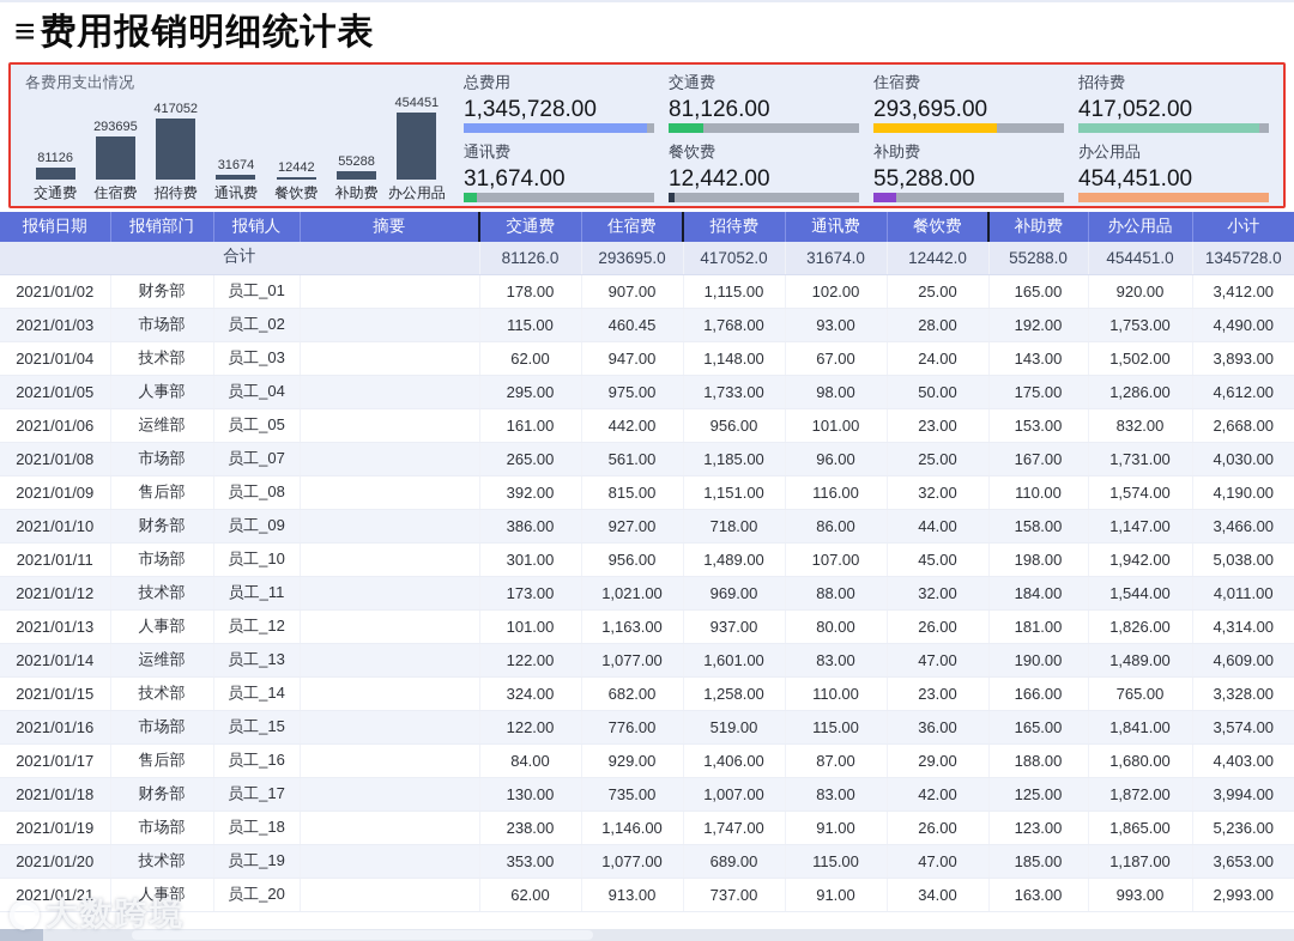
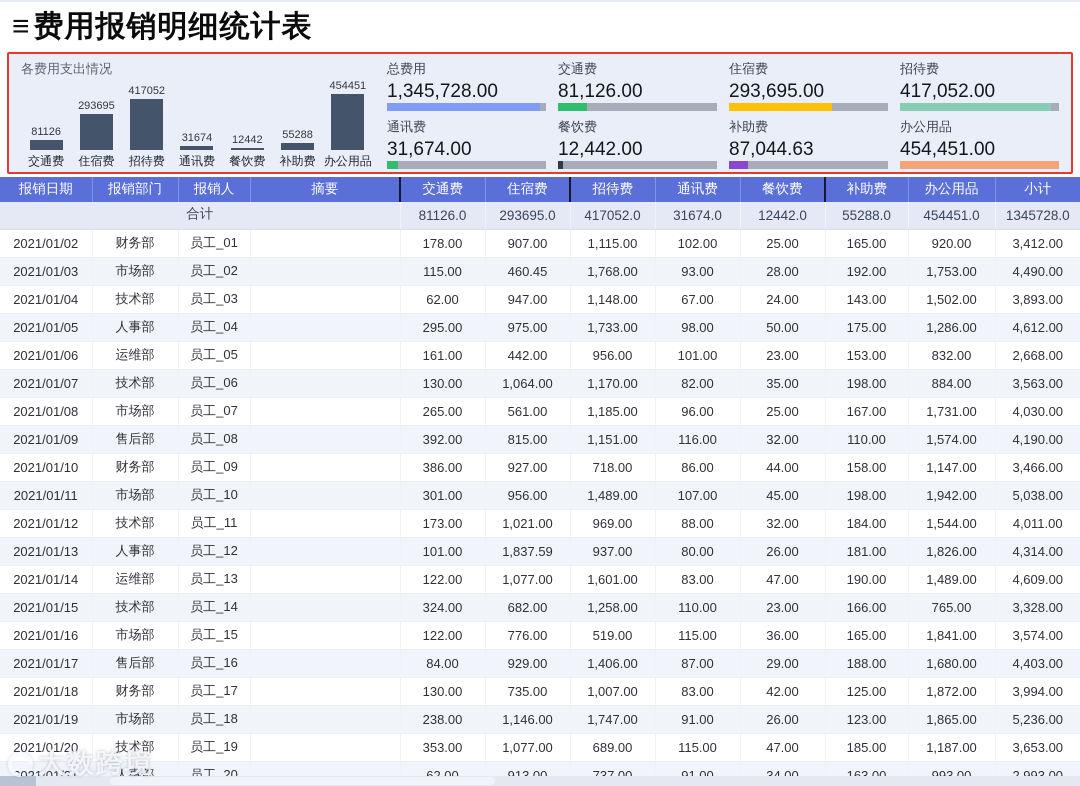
  ≡
  费用报销明细统计表
  各费用支出情况
  81126
  交通费
  293695
  住宿费
  417052
  招待费
  31674
  通讯费
  12442
  餐饮费
  55288
  补助费
  454451
  办公用品
  总费用
  1,345,728.00
  交通费
  81,126.00
  住宿费
  293,695.00
  招待费
  417,052.00
  通讯费
  31,674.00
  餐饮费
  12,442.00
  补助费
- 55,288.00
+ 87,044.63
  办公用品
  454,451.00
  报销日期	报销部门	报销人	摘要	交通费	住宿费	招待费	通讯费	餐饮费	补助费	办公用品	小计
  合计	81126.0	293695.0	417052.0	31674.0	12442.0	55288.0	454451.0	1345728.0
  2021/01/02	财务部	员工_01		178.00	907.00	1,115.00	102.00	25.00	165.00	920.00	3,412.00
  2021/01/03	市场部	员工_02		115.00	460.45	1,768.00	93.00	28.00	192.00	1,753.00	4,490.00
  2021/01/04	技术部	员工_03		62.00	947.00	1,148.00	67.00	24.00	143.00	1,502.00	3,893.00
  2021/01/05	人事部	员工_04		295.00	975.00	1,733.00	98.00	50.00	175.00	1,286.00	4,612.00
  2021/01/06	运维部	员工_05		161.00	442.00	956.00	101.00	23.00	153.00	832.00	2,668.00
+ 2021/01/07	技术部	员工_06		130.00	1,064.00	1,170.00	82.00	35.00	198.00	884.00	3,563.00
  2021/01/08	市场部	员工_07		265.00	561.00	1,185.00	96.00	25.00	167.00	1,731.00	4,030.00
  2021/01/09	售后部	员工_08		392.00	815.00	1,151.00	116.00	32.00	110.00	1,574.00	4,190.00
  2021/01/10	财务部	员工_09		386.00	927.00	718.00	86.00	44.00	158.00	1,147.00	3,466.00
  2021/01/11	市场部	员工_10		301.00	956.00	1,489.00	107.00	45.00	198.00	1,942.00	5,038.00
  2021/01/12	技术部	员工_11		173.00	1,021.00	969.00	88.00	32.00	184.00	1,544.00	4,011.00
- 2021/01/13	人事部	员工_12		101.00	1,163.00	937.00	80.00	26.00	181.00	1,826.00	4,314.00
+ 2021/01/13	人事部	员工_12		101.00	1,837.59	937.00	80.00	26.00	181.00	1,826.00	4,314.00
  2021/01/14	运维部	员工_13		122.00	1,077.00	1,601.00	83.00	47.00	190.00	1,489.00	4,609.00
  2021/01/15	技术部	员工_14		324.00	682.00	1,258.00	110.00	23.00	166.00	765.00	3,328.00
  2021/01/16	市场部	员工_15		122.00	776.00	519.00	115.00	36.00	165.00	1,841.00	3,574.00
  2021/01/17	售后部	员工_16		84.00	929.00	1,406.00	87.00	29.00	188.00	1,680.00	4,403.00
  2021/01/18	财务部	员工_17		130.00	735.00	1,007.00	83.00	42.00	125.00	1,872.00	3,994.00
  2021/01/19	市场部	员工_18		238.00	1,146.00	1,747.00	91.00	26.00	123.00	1,865.00	5,236.00
  2021/01/20	技术部	员工_19		353.00	1,077.00	689.00	115.00	47.00	185.00	1,187.00	3,653.00
  2021/01/21	人事部	员工_20		62.00	913.00	737.00	91.00	34.00	163.00	993.00	2,993.00
  大数跨境
